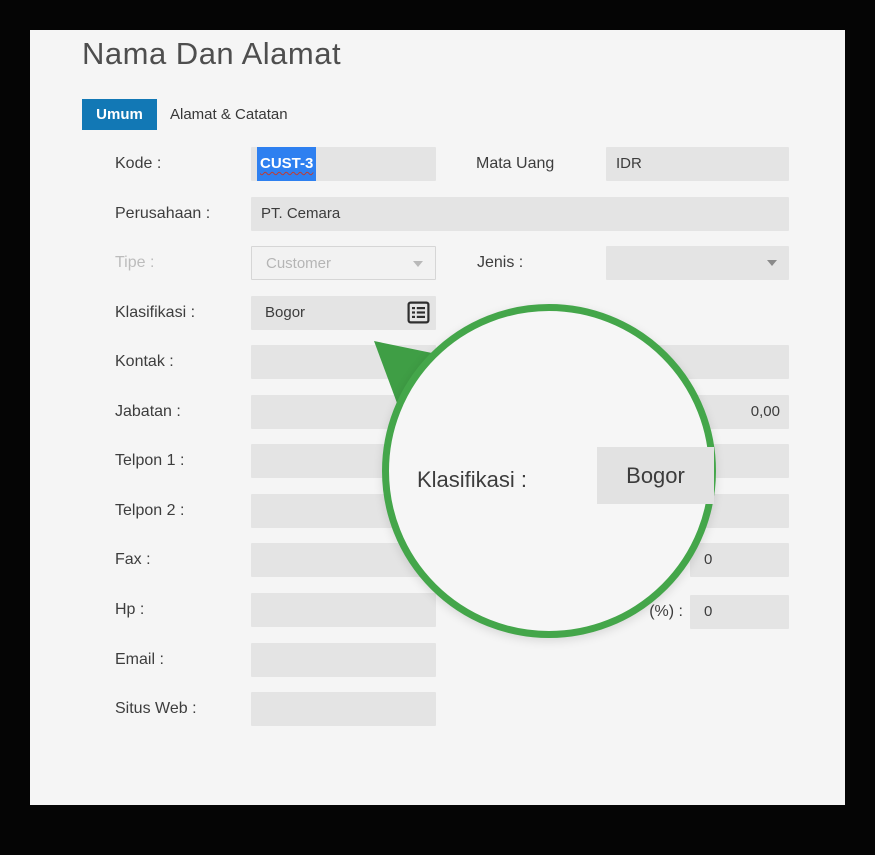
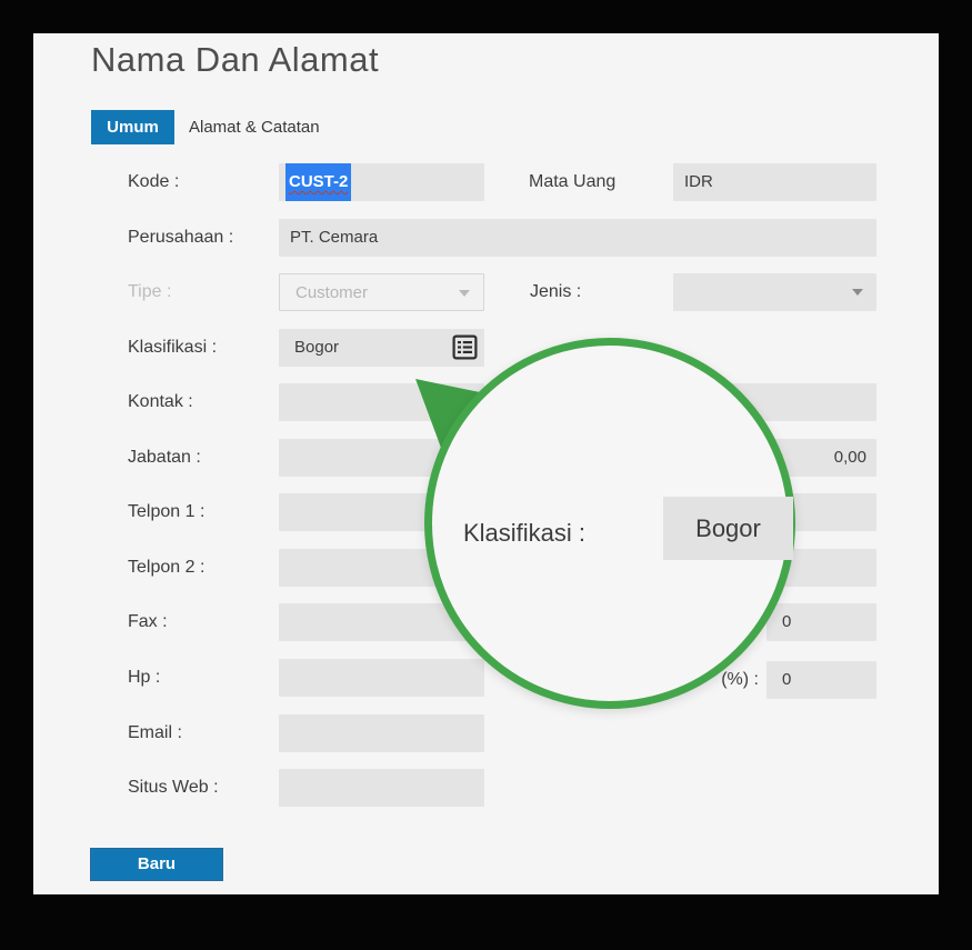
  Nama Dan Alamat
  Umum
  Alamat & Catatan
  Kode :
- CUST-3
+ CUST-2
  Mata Uang
  IDR
  Perusahaan :
  PT. Cemara
  Tipe :
  Customer
  Jenis :
  Klasifikasi :
  Bogor
  Kontak :
  Jabatan :
  0,00
  Telpon 1 :
  Telpon 2 :
  Fax :
  0
  Hp :
  (%) :
  0
  Email :
  Situs Web :
  Klasifikasi :
  Bogor
+ Baru
